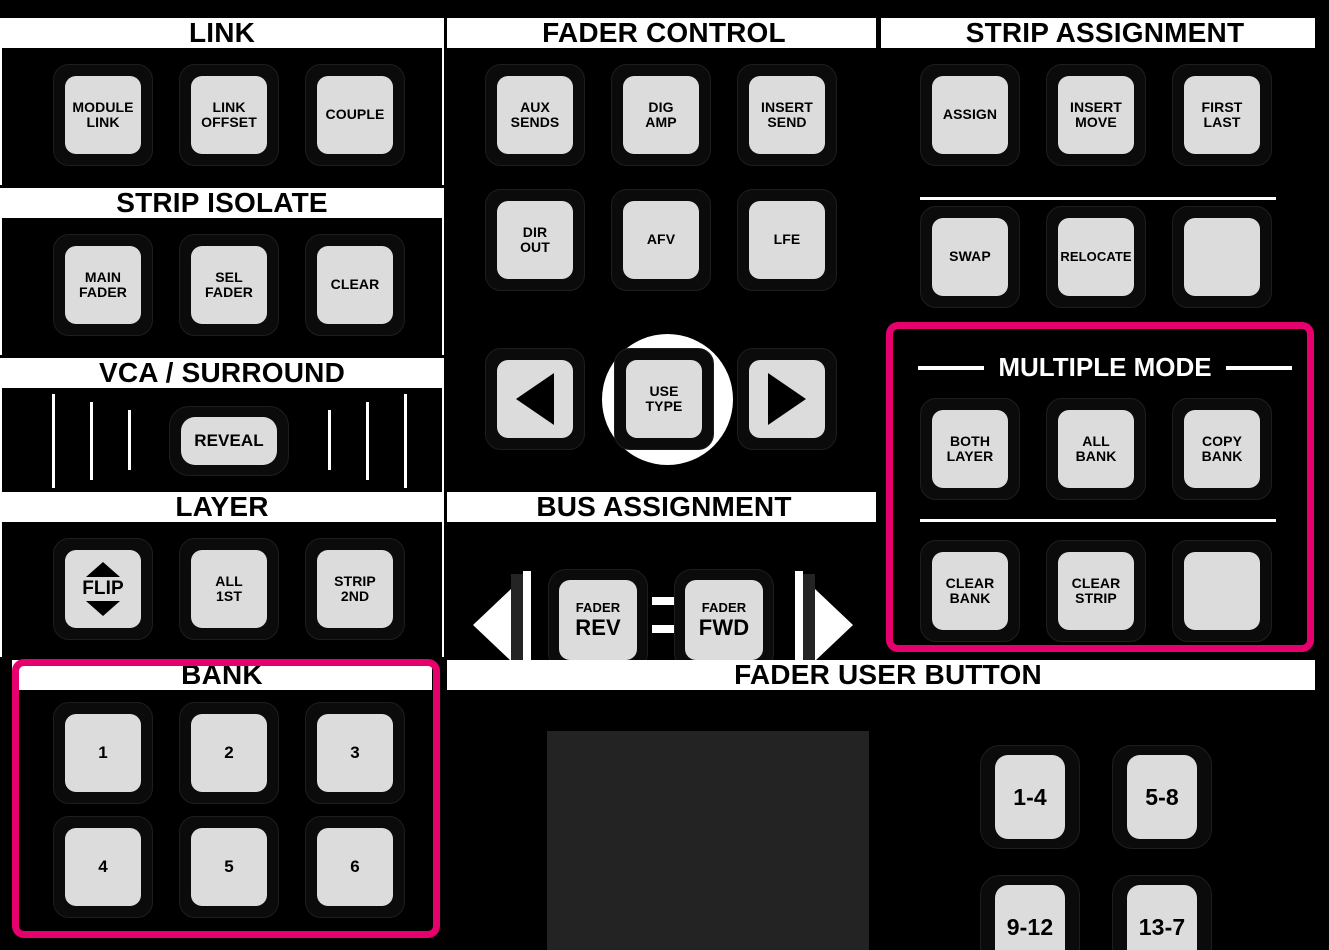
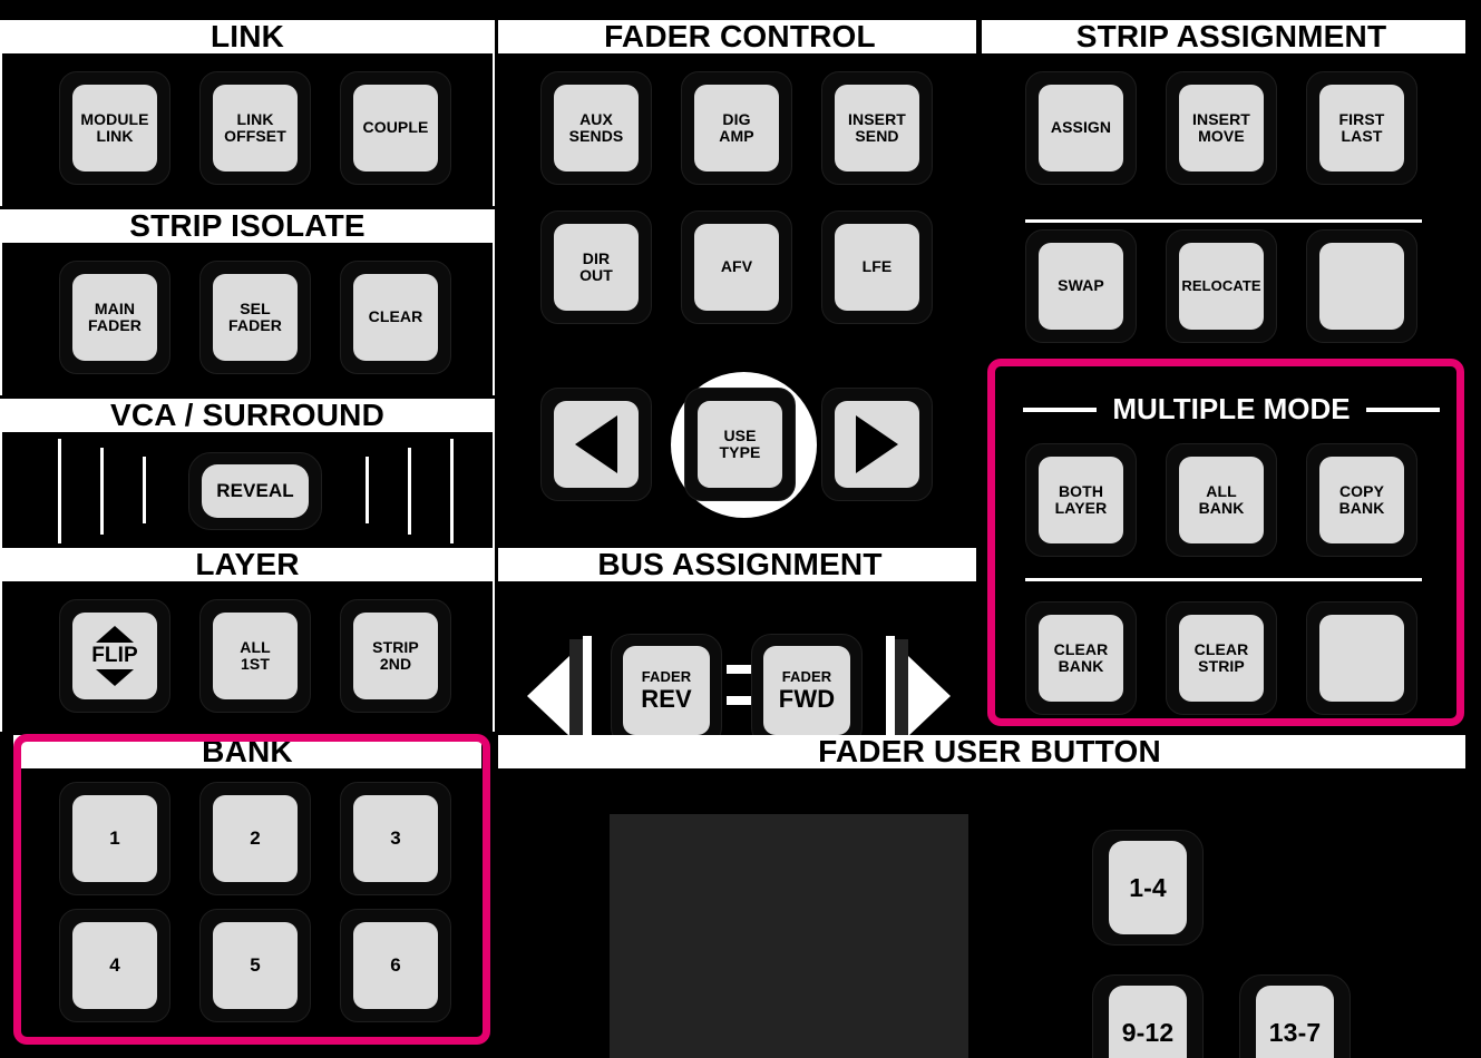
  LINK
  MODULE
  LINK
  LINK
  OFFSET
  COUPLE
  STRIP ISOLATE
  MAIN
  FADER
  SEL
  FADER
  CLEAR
  VCA / SURROUND
  REVEAL
  LAYER
  FLIP
  ALL
  1ST
  STRIP
  2ND
  BANK
  1
  2
  3
  4
  5
  6
  FADER CONTROL
  AUX
  SENDS
  DIG
  AMP
  INSERT
  SEND
  DIR
  OUT
  AFV
  LFE
  USE
  TYPE
  BUS ASSIGNMENT
  FADER
  REV
  FADER
  FWD
  STRIP ASSIGNMENT
  ASSIGN
  INSERT
  MOVE
  FIRST
  LAST
  SWAP
  RELOCATE
  MULTIPLE MODE
  BOTH
  LAYER
  ALL
  BANK
  COPY
  BANK
  CLEAR
  BANK
  CLEAR
  STRIP
  FADER USER BUTTON
  1-4
- 5-8
  9-12
  13-7
